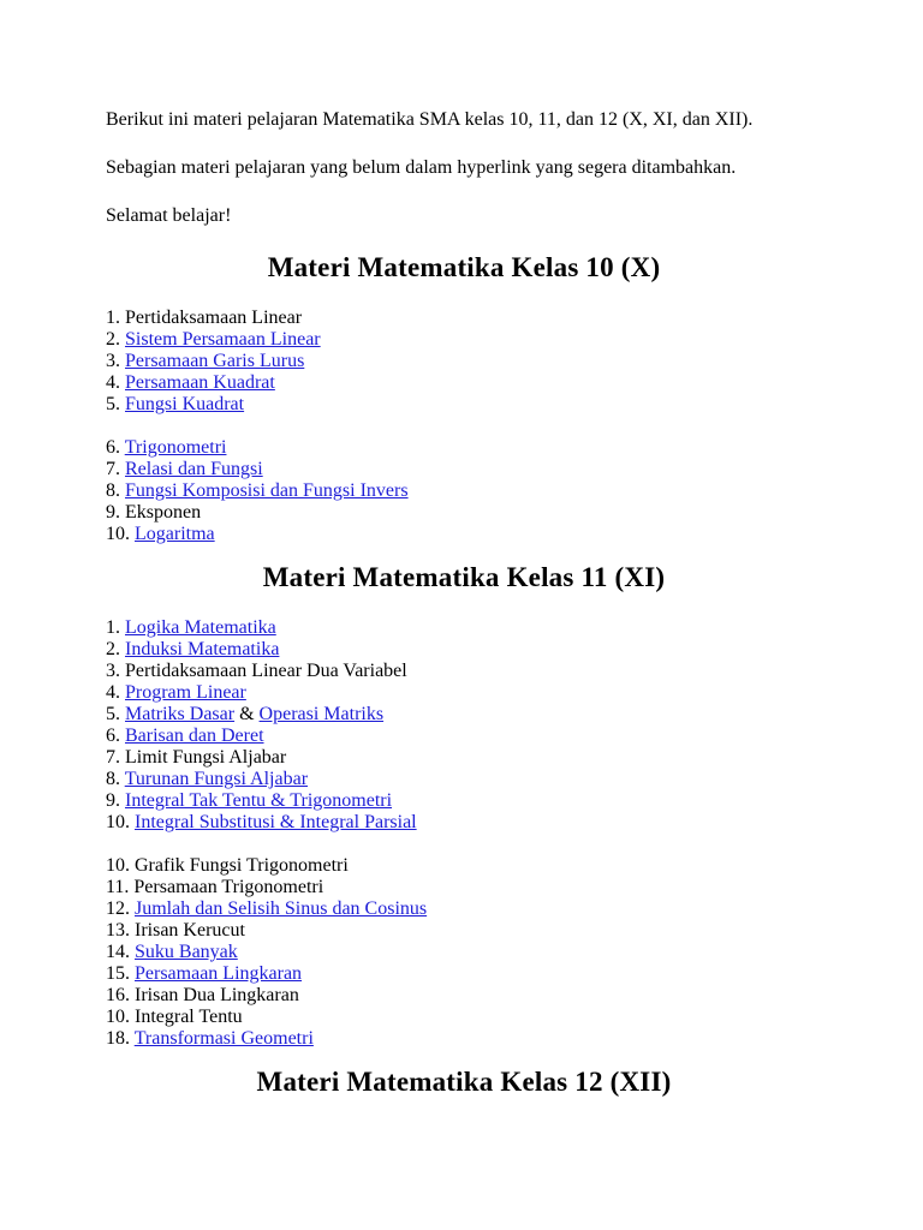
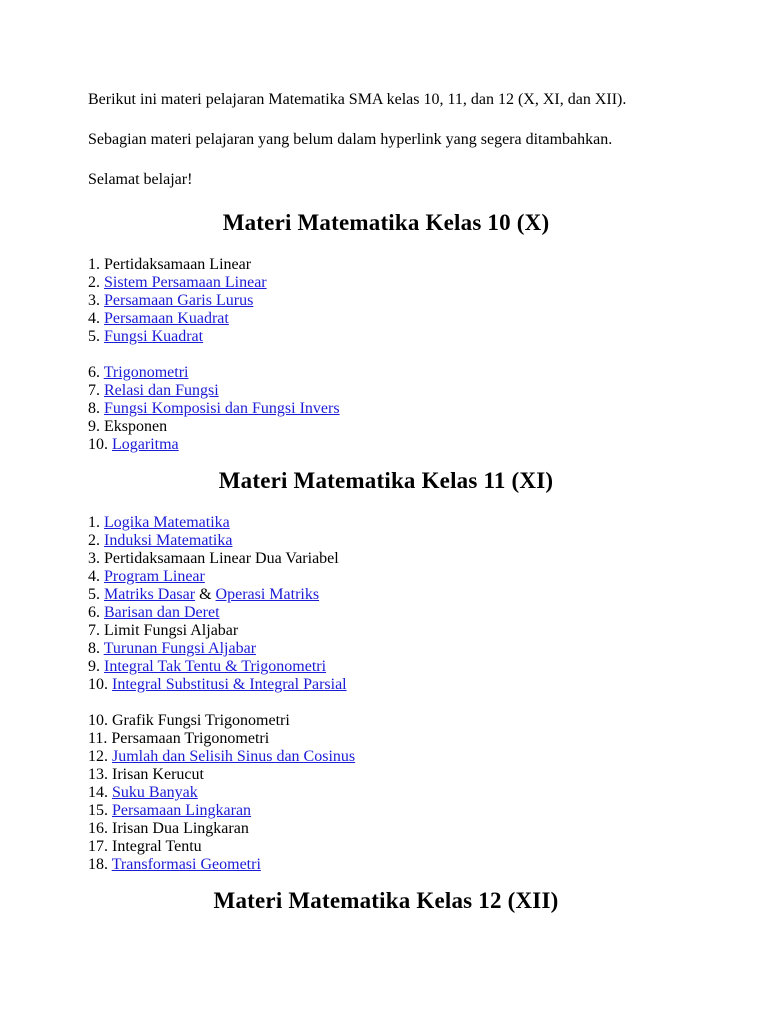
  Berikut ini materi pelajaran Matematika SMA kelas 10, 11, dan 12 (X, XI, dan XII).
  Sebagian materi pelajaran yang belum dalam hyperlink yang segera ditambahkan.
  Selamat belajar!
  Materi Matematika Kelas 10 (X)
  1. Pertidaksamaan Linear
  2. Sistem Persamaan Linear
  3. Persamaan Garis Lurus
  4. Persamaan Kuadrat
  5. Fungsi Kuadrat
  6. Trigonometri
  7. Relasi dan Fungsi
  8. Fungsi Komposisi dan Fungsi Invers
  9. Eksponen
  10. Logaritma
  Materi Matematika Kelas 11 (XI)
  1. Logika Matematika
  2. Induksi Matematika
  3. Pertidaksamaan Linear Dua Variabel
  4. Program Linear
  5. Matriks Dasar & Operasi Matriks
  6. Barisan dan Deret
  7. Limit Fungsi Aljabar
  8. Turunan Fungsi Aljabar
  9. Integral Tak Tentu & Trigonometri
  10. Integral Substitusi & Integral Parsial
  10. Grafik Fungsi Trigonometri
  11. Persamaan Trigonometri
  12. Jumlah dan Selisih Sinus dan Cosinus
  13. Irisan Kerucut
  14. Suku Banyak
  15. Persamaan Lingkaran
  16. Irisan Dua Lingkaran
- 10. Integral Tentu
+ 17. Integral Tentu
  18. Transformasi Geometri
  Materi Matematika Kelas 12 (XII)
